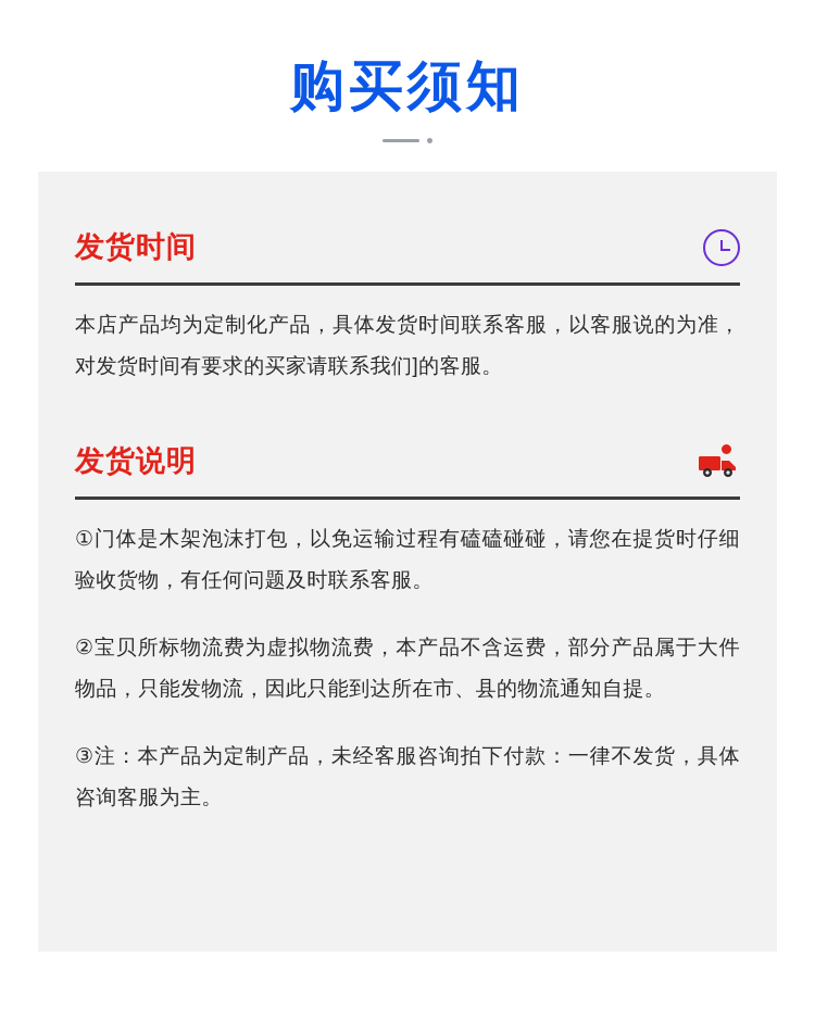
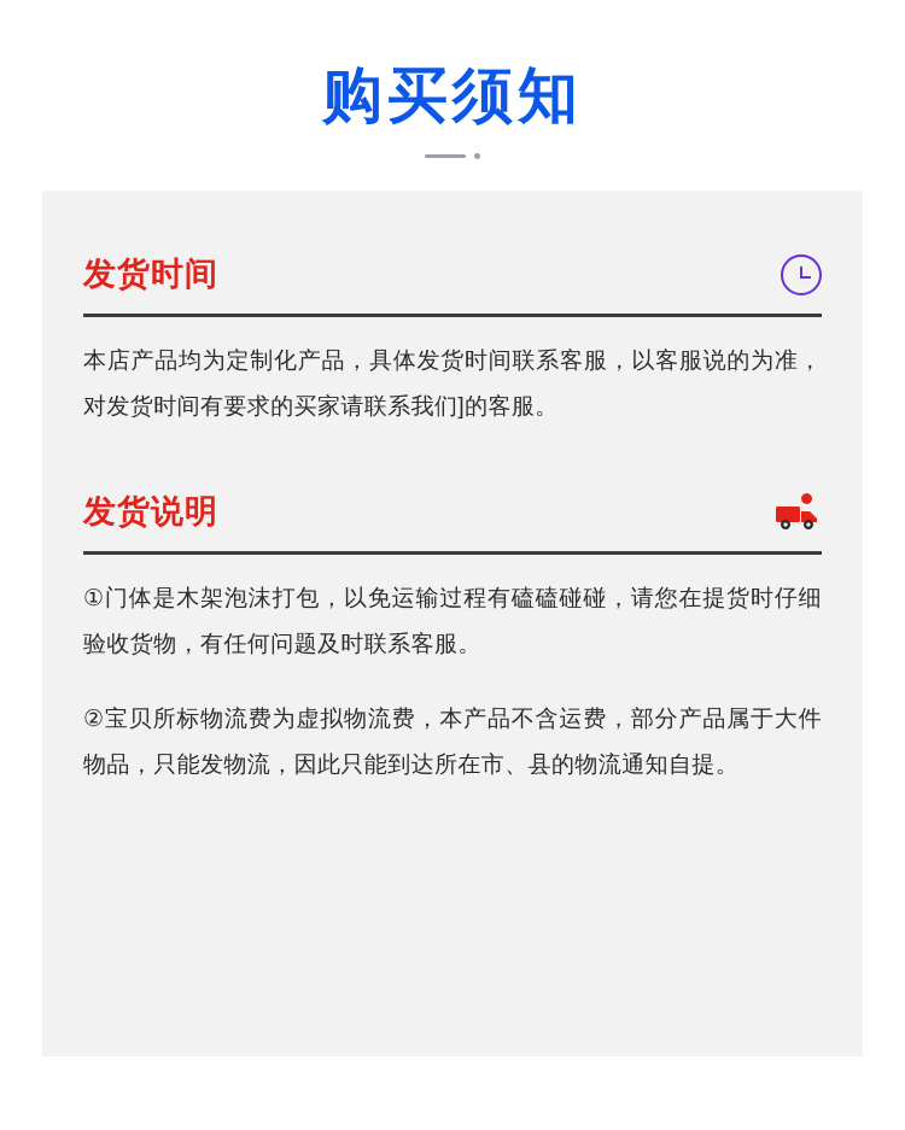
  购买须知
  发货时间
  本店产品均为定制化产品，具体发货时间联系客服，以客服说的为准，对发货时间有要求的买家请联系我们]的客服。
  发货说明
  ①门体是木架泡沫打包，以免运输过程有磕磕碰碰，请您在提货时仔细验收货物，有任何问题及时联系客服。
  ②宝贝所标物流费为虚拟物流费，本产品不含运费，部分产品属于大件物品，只能发物流，因此只能到达所在市、县的物流通知自提。
- ③注：本产品为定制产品，未经客服咨询拍下付款：一律不发货，具体咨询客服为主。
